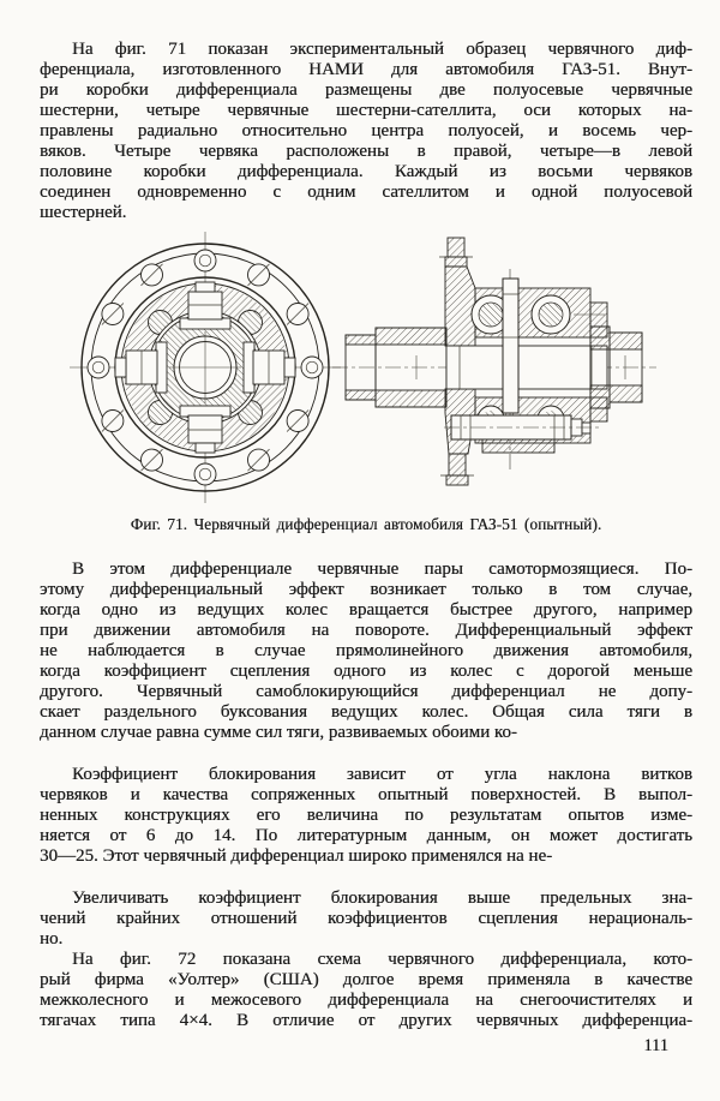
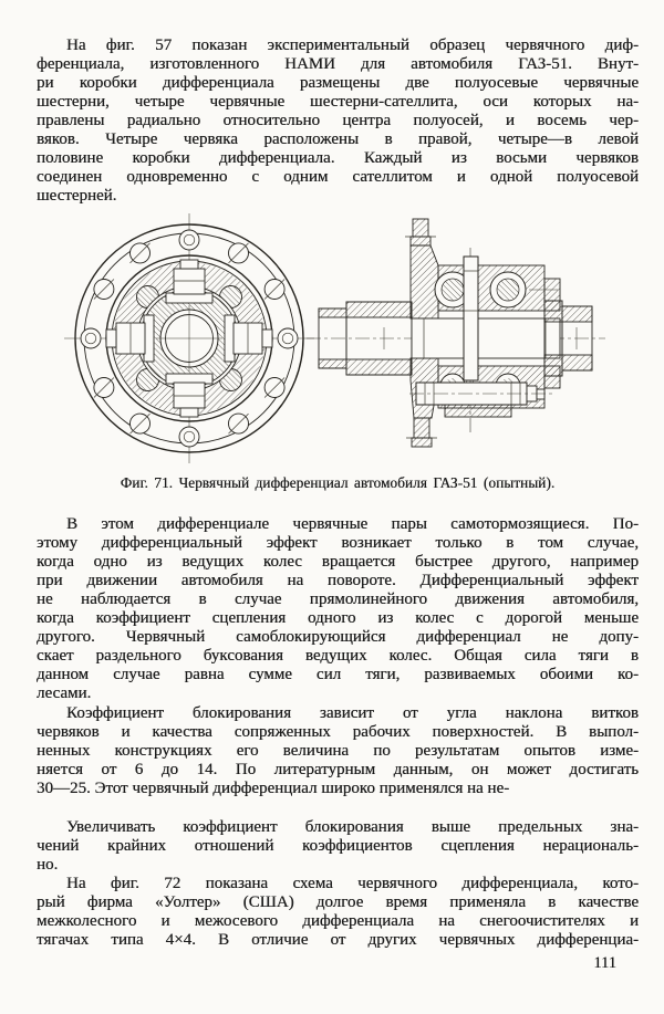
- На фиг. 71 показан экспериментальный образец червячного диф-
+ На фиг. 57 показан экспериментальный образец червячного диф-
  ференциала, изготовленного НАМИ для автомобиля ГАЗ-51. Внут-
  ри коробки дифференциала размещены две полуосевые червячные
  шестерни, четыре червячные шестерни-сателлита, оси которых на-
  правлены радиально относительно центра полуосей, и восемь чер-
  вяков. Четыре червяка расположены в правой, четыре—в левой
  половине коробки дифференциала. Каждый из восьми червяков
  соединен одновременно с одним сателлитом и одной полуосевой
  шестерней.
  Фиг. 71. Червячный дифференциал автомобиля ГАЗ-51 (опытный).
  В этом дифференциале червячные пары самотормозящиеся. По-
  этому дифференциальный эффект возникает только в том случае,
  когда одно из ведущих колес вращается быстрее другого, например
  при движении автомобиля на повороте. Дифференциальный эффект
  не наблюдается в случае прямолинейного движения автомобиля,
  когда коэффициент сцепления одного из колес с дорогой меньше
  другого. Червячный самоблокирующийся дифференциал не допу-
  скает раздельного буксования ведущих колес. Общая сила тяги в
  данном случае равна сумме сил тяги, развиваемых обоими ко-
+ лесами.
  Коэффициент блокирования зависит от угла наклона витков
- червяков и качества сопряженных опытный поверхностей. В выпол-
+ червяков и качества сопряженных рабочих поверхностей. В выпол-
  ненных конструкциях его величина по результатам опытов изме-
  няется от 6 до 14. По литературным данным, он может достигать
  30—25. Этот червячный дифференциал широко применялся на не-
  Увеличивать коэффициент блокирования выше предельных зна-
  чений крайних отношений коэффициентов сцепления нерациональ-
  но.
  На фиг. 72 показана схема червячного дифференциала, кото-
  рый фирма «Уолтер» (США) долгое время применяла в качестве
  межколесного и межосевого дифференциала на снегоочистителях и
  тягачах типа 4×4. В отличие от других червячных дифференциа-
  111
